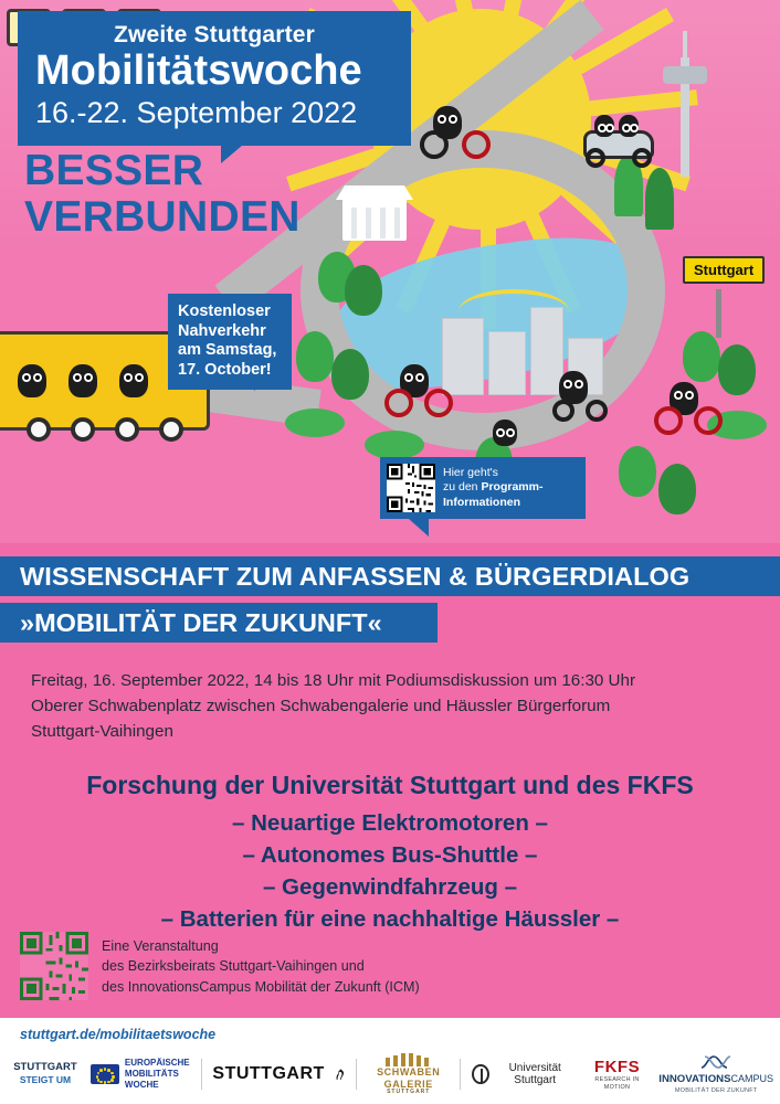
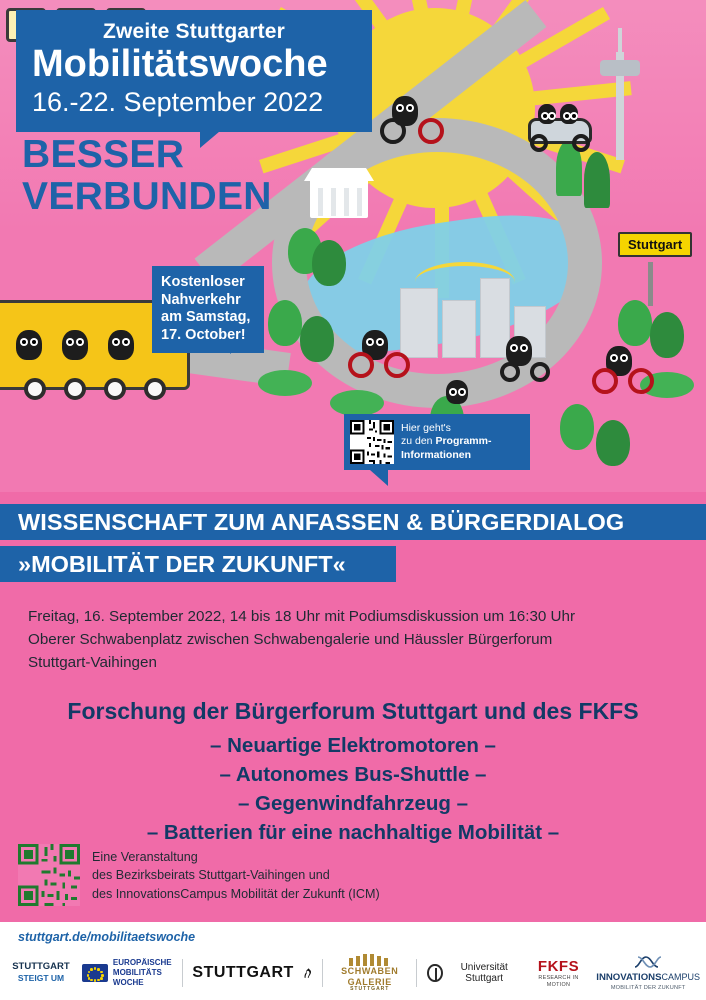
  Stuttgart
  Zweite Stuttgarter
  Mobilitätswoche
  16.-22. September 2022
  BESSER
  VERBUNDEN
  Kostenloser Nahverkehr am Samstag, 17. October!
  Hier geht's
  zu den Programm-
  Informationen
  WISSENSCHAFT ZUM ANFASSEN & BÜRGERDIALOG
  »MOBILITÄT DER ZUKUNFT«
  Freitag, 16. September 2022, 14 bis 18 Uhr mit Podiumsdiskussion um 16:30 Uhr
  Oberer Schwabenplatz zwischen Schwabengalerie und Häussler Bürgerforum
  Stuttgart-Vaihingen
- Forschung der Universität Stuttgart und des FKFS
+ Forschung der Bürgerforum Stuttgart und des FKFS
  – Neuartige Elektromotoren –
  – Autonomes Bus-Shuttle –
  – Gegenwindfahrzeug –
- – Batterien für eine nachhaltige Häussler –
+ – Batterien für eine nachhaltige Mobilität –
  Eine Veranstaltung
  des Bezirksbeirats Stuttgart-Vaihingen und
  des InnovationsCampus Mobilität der Zukunft (ICM)
  stuttgart.de/mobilitaetswoche
  STUTTGART
  STEIGT UM
  EUROPÄISCHE
  MOBILITÄTS
  WOCHE
  STUTTGART
  SCHWABEN
  GALERIE
  Universität Stuttgart
  FKFS
  INNOVATIONSCAMPUS
